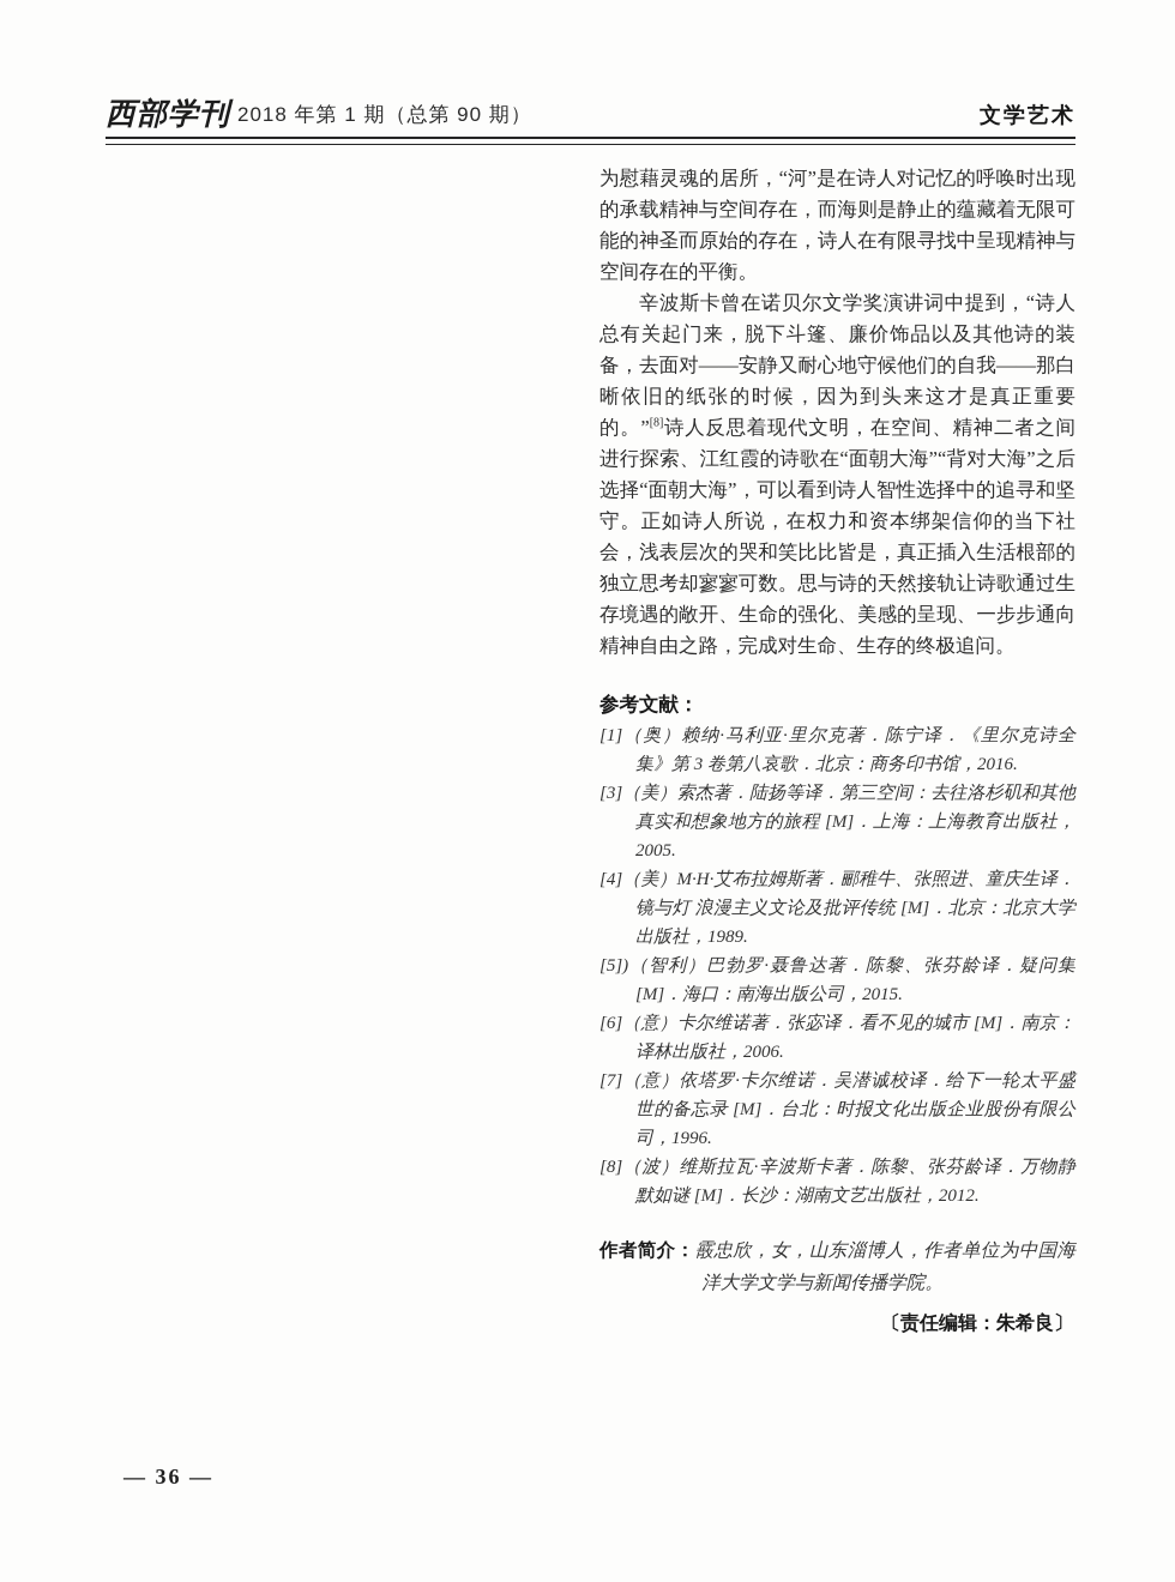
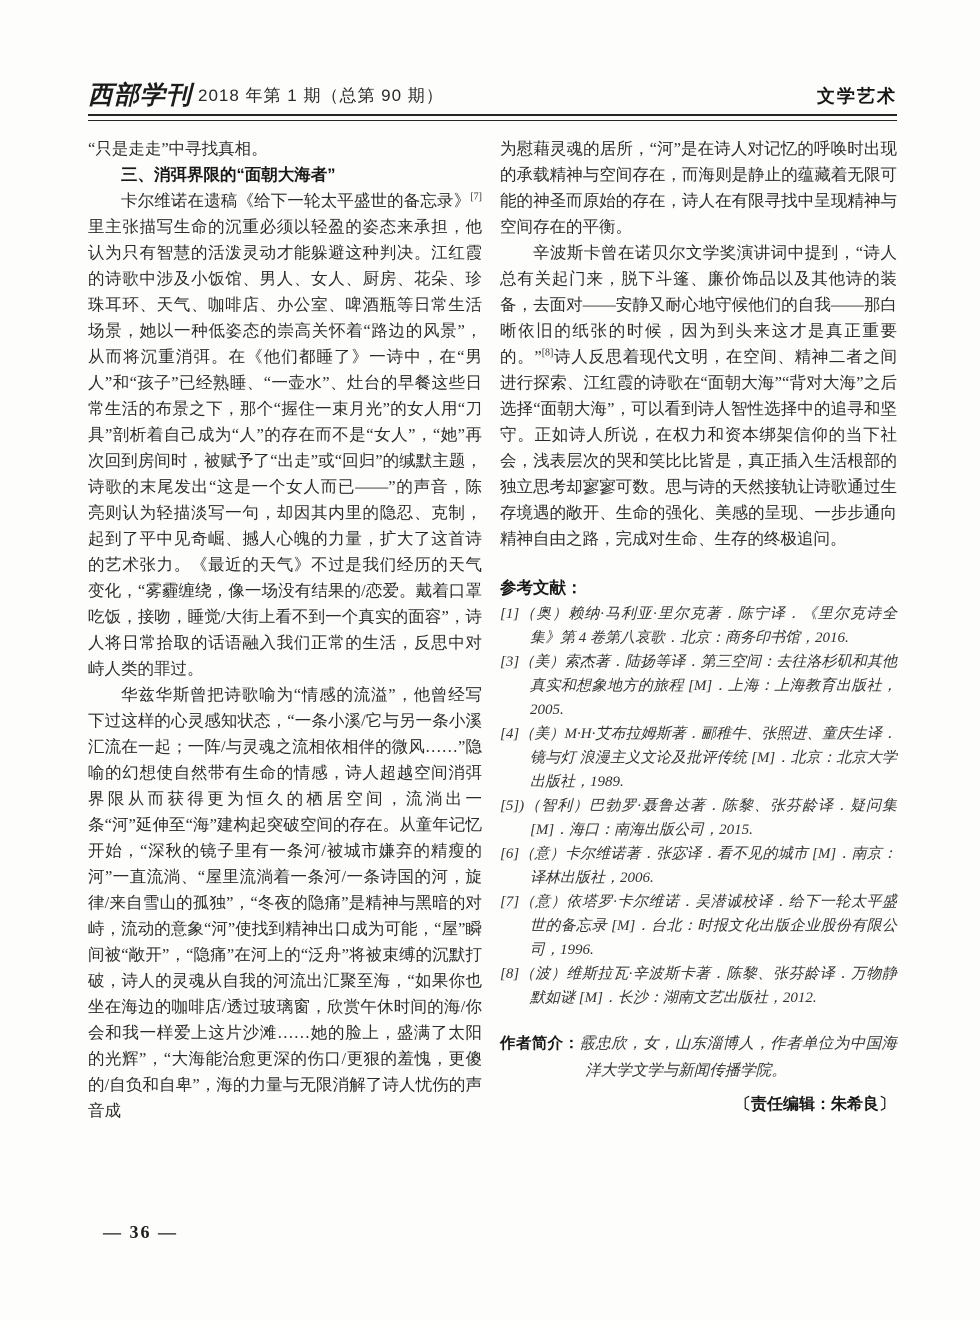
  西部学刊
  2018 年第 1 期（总第 90 期）
  文学艺术
+ “只是走走”中寻找真相。
+ 三、消弭界限的“面朝大海者”
+ 卡尔维诺在遗稿《给下一轮太平盛世的备忘录》[7]里主张描写生命的沉重必须以轻盈的姿态来承担，他认为只有智慧的活泼灵动才能躲避这种判决。江红霞的诗歌中涉及小饭馆、男人、女人、厨房、花朵、珍珠耳环、天气、咖啡店、办公室、啤酒瓶等日常生活场景，她以一种低姿态的崇高关怀着“路边的风景”，从而将沉重消弭。在《他们都睡了》一诗中，在“男人”和“孩子”已经熟睡、“一壶水”、灶台的早餐这些日常生活的布景之下，那个“握住一束月光”的女人用“刀具”剖析着自己成为“人”的存在而不是“女人”，“她”再次回到房间时，被赋予了“出走”或“回归”的缄默主题，诗歌的末尾发出“这是一个女人而已——”的声音，陈亮则认为轻描淡写一句，却因其内里的隐忍、克制，起到了平中见奇崛、撼人心魄的力量，扩大了这首诗的艺术张力。《最近的天气》不过是我们经历的天气变化，“雾霾缠绕，像一场没有结果的/恋爱。戴着口罩吃饭，接吻，睡觉/大街上看不到一个真实的面容”，诗人将日常拾取的话语融入我们正常的生活，反思中对峙人类的罪过。
+ 华兹华斯曾把诗歌喻为“情感的流溢”，他曾经写下过这样的心灵感知状态，“一条小溪/它与另一条小溪汇流在一起；一阵/与灵魂之流相依相伴的微风……”隐喻的幻想使自然带有生命的情感，诗人超越空间消弭界限从而获得更为恒久的栖居空间，流淌出一条“河”延伸至“海”建构起突破空间的存在。从童年记忆开始，“深秋的镜子里有一条河/被城市嫌弃的精瘦的河”一直流淌、“屋里流淌着一条河/一条诗国的河，旋律/来自雪山的孤独”，“冬夜的隐痛”是精神与黑暗的对峙，流动的意象“河”使找到精神出口成为可能，“屋”瞬间被“敞开”，“隐痛”在河上的“泛舟”将被束缚的沉默打破，诗人的灵魂从自我的河流出汇聚至海，“如果你也坐在海边的咖啡店/透过玻璃窗，欣赏午休时间的海/你会和我一样爱上这片沙滩……她的脸上，盛满了太阳的光辉”，“大海能治愈更深的伤口/更狠的羞愧，更傻的/自负和自卑”，海的力量与无限消解了诗人忧伤的声音成
  为慰藉灵魂的居所，“河”是在诗人对记忆的呼唤时出现的承载精神与空间存在，而海则是静止的蕴藏着无限可能的神圣而原始的存在，诗人在有限寻找中呈现精神与空间存在的平衡。
  辛波斯卡曾在诺贝尔文学奖演讲词中提到，“诗人总有关起门来，脱下斗篷、廉价饰品以及其他诗的装备，去面对——安静又耐心地守候他们的自我——那白晰依旧的纸张的时候，因为到头来这才是真正重要的。”[8]诗人反思着现代文明，在空间、精神二者之间进行探索、江红霞的诗歌在“面朝大海”“背对大海”之后选择“面朝大海”，可以看到诗人智性选择中的追寻和坚守。正如诗人所说，在权力和资本绑架信仰的当下社会，浅表层次的哭和笑比比皆是，真正插入生活根部的独立思考却寥寥可数。思与诗的天然接轨让诗歌通过生存境遇的敞开、生命的强化、美感的呈现、一步步通向精神自由之路，完成对生命、生存的终极追问。
  参考文献：
- [1]（奥）赖纳·马利亚·里尔克著．陈宁译．《里尔克诗全集》第 3 卷第八哀歌．北京：商务印书馆，2016.
+ [1]（奥）赖纳·马利亚·里尔克著．陈宁译．《里尔克诗全集》第 4 卷第八哀歌．北京：商务印书馆，2016.
  [3]（美）索杰著．陆扬等译．第三空间：去往洛杉矶和其他真实和想象地方的旅程 [M]．上海：上海教育出版社，2005.
  [4]（美）M·H·艾布拉姆斯著．郦稚牛、张照进、童庆生译．镜与灯 浪漫主义文论及批评传统 [M]．北京：北京大学出版社，1989.
  [5])（智利）巴勃罗·聂鲁达著．陈黎、张芬龄译．疑问集 [M]．海口：南海出版公司，2015.
  [6]（意）卡尔维诺著．张宓译．看不见的城市 [M]．南京：译林出版社，2006.
  [7]（意）依塔罗·卡尔维诺．吴潜诚校译．给下一轮太平盛世的备忘录 [M]．台北：时报文化出版企业股份有限公司，1996.
  [8]（波）维斯拉瓦·辛波斯卡著．陈黎、张芬龄译．万物静默如谜 [M]．长沙：湖南文艺出版社，2012.
  作者简介：霰忠欣，女，山东淄博人，作者单位为中国海洋大学文学与新闻传播学院。
  〔责任编辑：朱希良〕
  — 36 —
